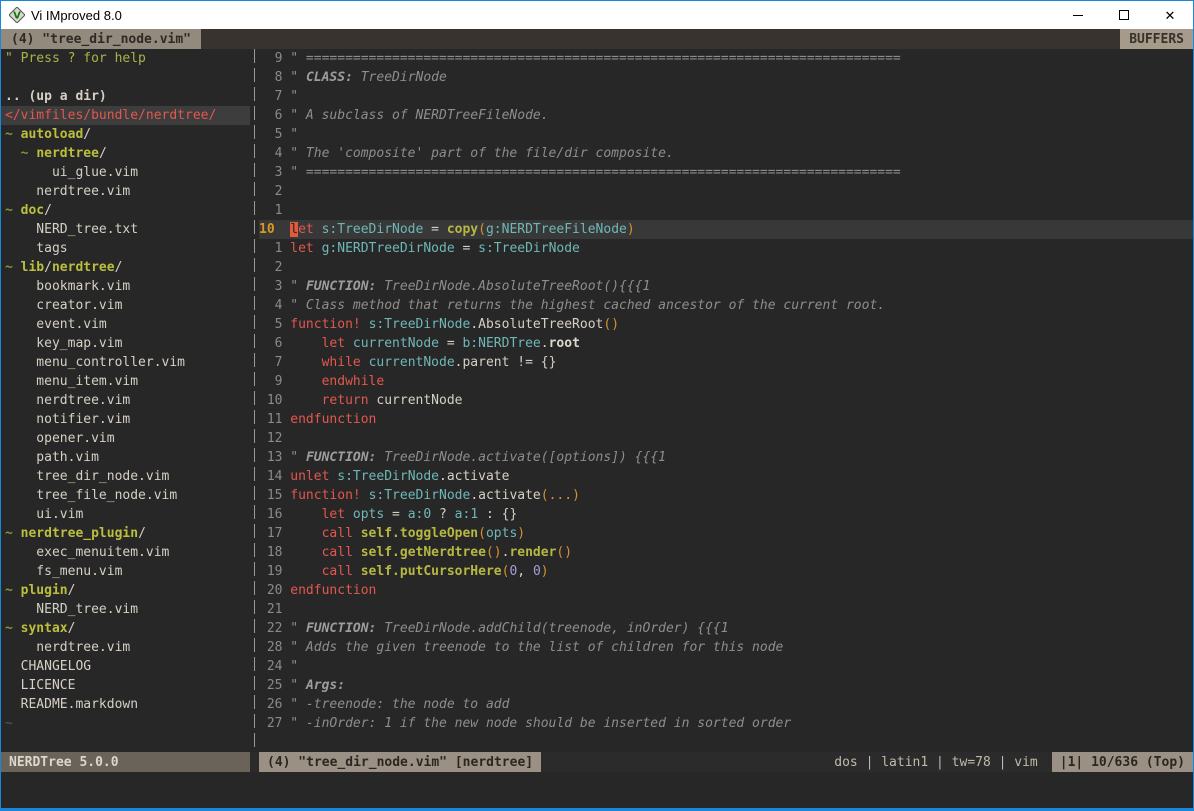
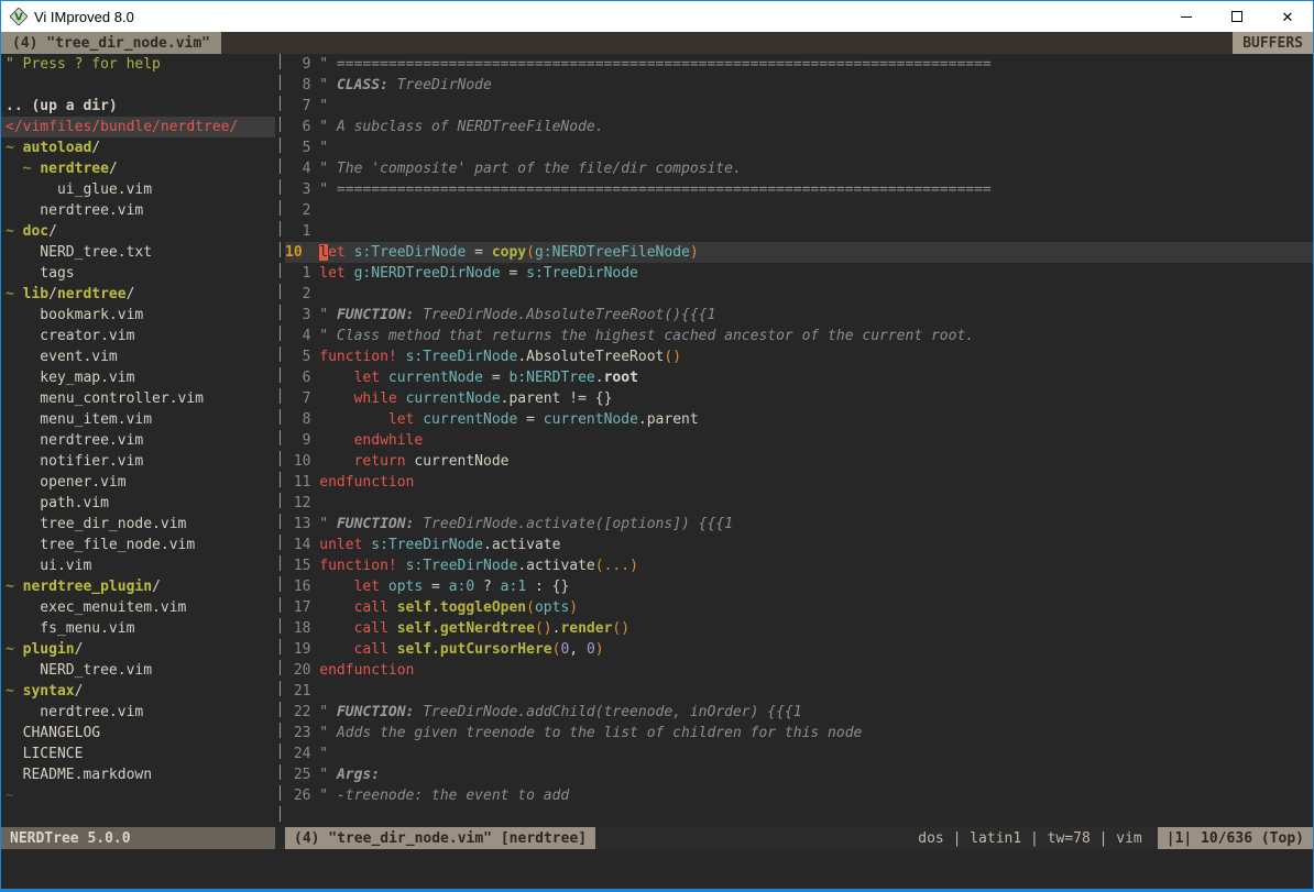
  V
  Vi IMproved 8.0
  ✕
  (4) "tree_dir_node.vim"
  BUFFERS
  " Press ? for help
  .. (up a dir)
  </vimfiles/bundle/nerdtree/
  ~ autoload/
  ~ nerdtree/
  ui_glue.vim
  nerdtree.vim
  ~ doc/
  NERD_tree.txt
  tags
  ~ lib/nerdtree/
  bookmark.vim
  creator.vim
  event.vim
  key_map.vim
  menu_controller.vim
  menu_item.vim
  nerdtree.vim
  notifier.vim
  opener.vim
  path.vim
  tree_dir_node.vim
  tree_file_node.vim
  ui.vim
  ~ nerdtree_plugin/
  exec_menuitem.vim
  fs_menu.vim
  ~ plugin/
  NERD_tree.vim
  ~ syntax/
  nerdtree.vim
  CHANGELOG
  LICENCE
  README.markdown
  ~
  9 " ============================================================================
  8 " CLASS: TreeDirNode
  7 "
  6 " A subclass of NERDTreeFileNode.
  5 "
  4 " The 'composite' part of the file/dir composite.
  3 " ============================================================================
  2
  1
  10 let s:TreeDirNode = copy(g:NERDTreeFileNode)
  1 let g:NERDTreeDirNode = s:TreeDirNode
  2
  3 " FUNCTION: TreeDirNode.AbsoluteTreeRoot(){{{1
  4 " Class method that returns the highest cached ancestor of the current root.
  5 function! s:TreeDirNode.AbsoluteTreeRoot()
  6 let currentNode = b:NERDTree.root
  7 while currentNode.parent != {}
+ 8 let currentNode = currentNode.parent
  9 endwhile
  10 return currentNode
  11 endfunction
  12
  13 " FUNCTION: TreeDirNode.activate([options]) {{{1
  14 unlet s:TreeDirNode.activate
  15 function! s:TreeDirNode.activate(...)
  16 let opts = a:0 ? a:1 : {}
  17 call self.toggleOpen(opts)
  18 call self.getNerdtree().render()
  19 call self.putCursorHere(0, 0)
  20 endfunction
  21
  22 " FUNCTION: TreeDirNode.addChild(treenode, inOrder) {{{1
- 28 " Adds the given treenode to the list of children for this node
+ 23 " Adds the given treenode to the list of children for this node
  24 "
  25 " Args:
- 26 " -treenode: the node to add
+ 26 " -treenode: the event to add
- 27 " -inOrder: 1 if the new node should be inserted in sorted order
  NERDTree 5.0.0
  (4) "tree_dir_node.vim" [nerdtree]
  dos | latin1 | tw=78 | vim
  |1| 10/636 (Top)
